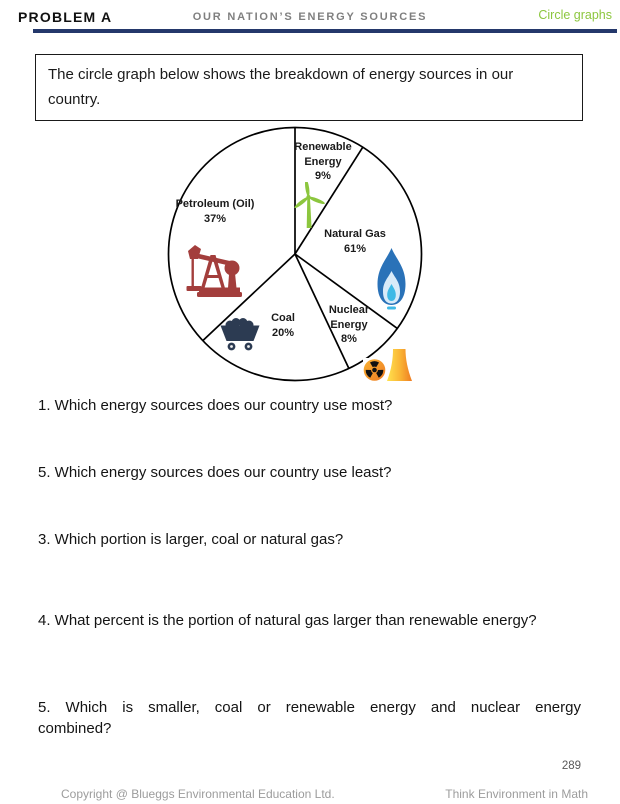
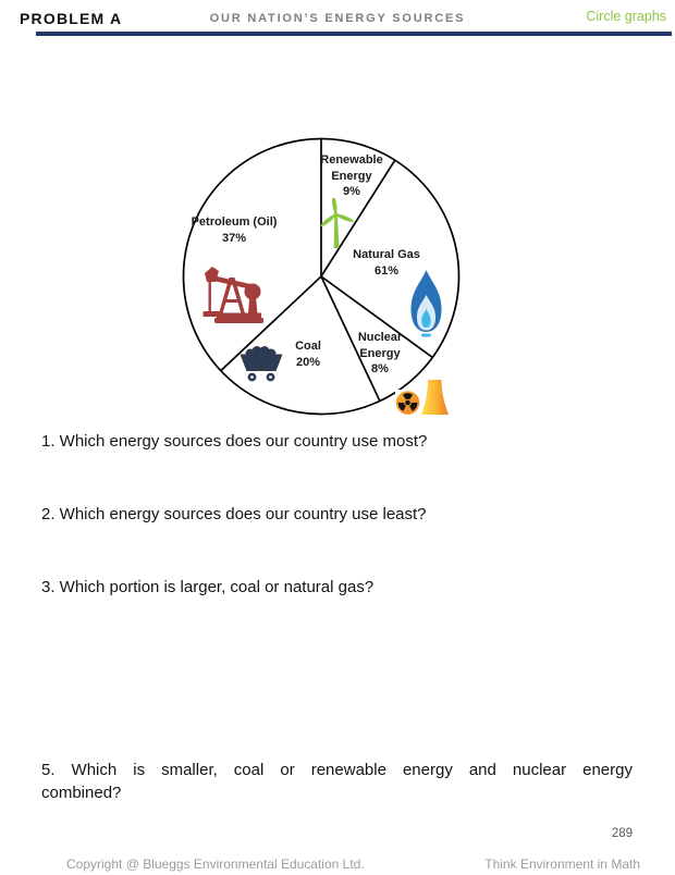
  PROBLEM A
  OUR NATION’S ENERGY SOURCES
  Circle graphs
- The circle graph below shows the breakdown of energy sources in our
- country.
  Renewable Energy
  9%
  Natural Gas
  61%
  Nuclear Energy
  8%
  Coal
  20%
  Petroleum (Oil)
  37%
  1. Which energy sources does our country use most?
- 5. Which energy sources does our country use least?
+ 2. Which energy sources does our country use least?
  3. Which portion is larger, coal or natural gas?
- 4. What percent is the portion of natural gas larger than renewable energy?
  5. Which is smaller, coal or renewable energy and nuclear energy
  combined?
  289
  Copyright @ Blueggs Environmental Education Ltd.
  Think Environment in Math
